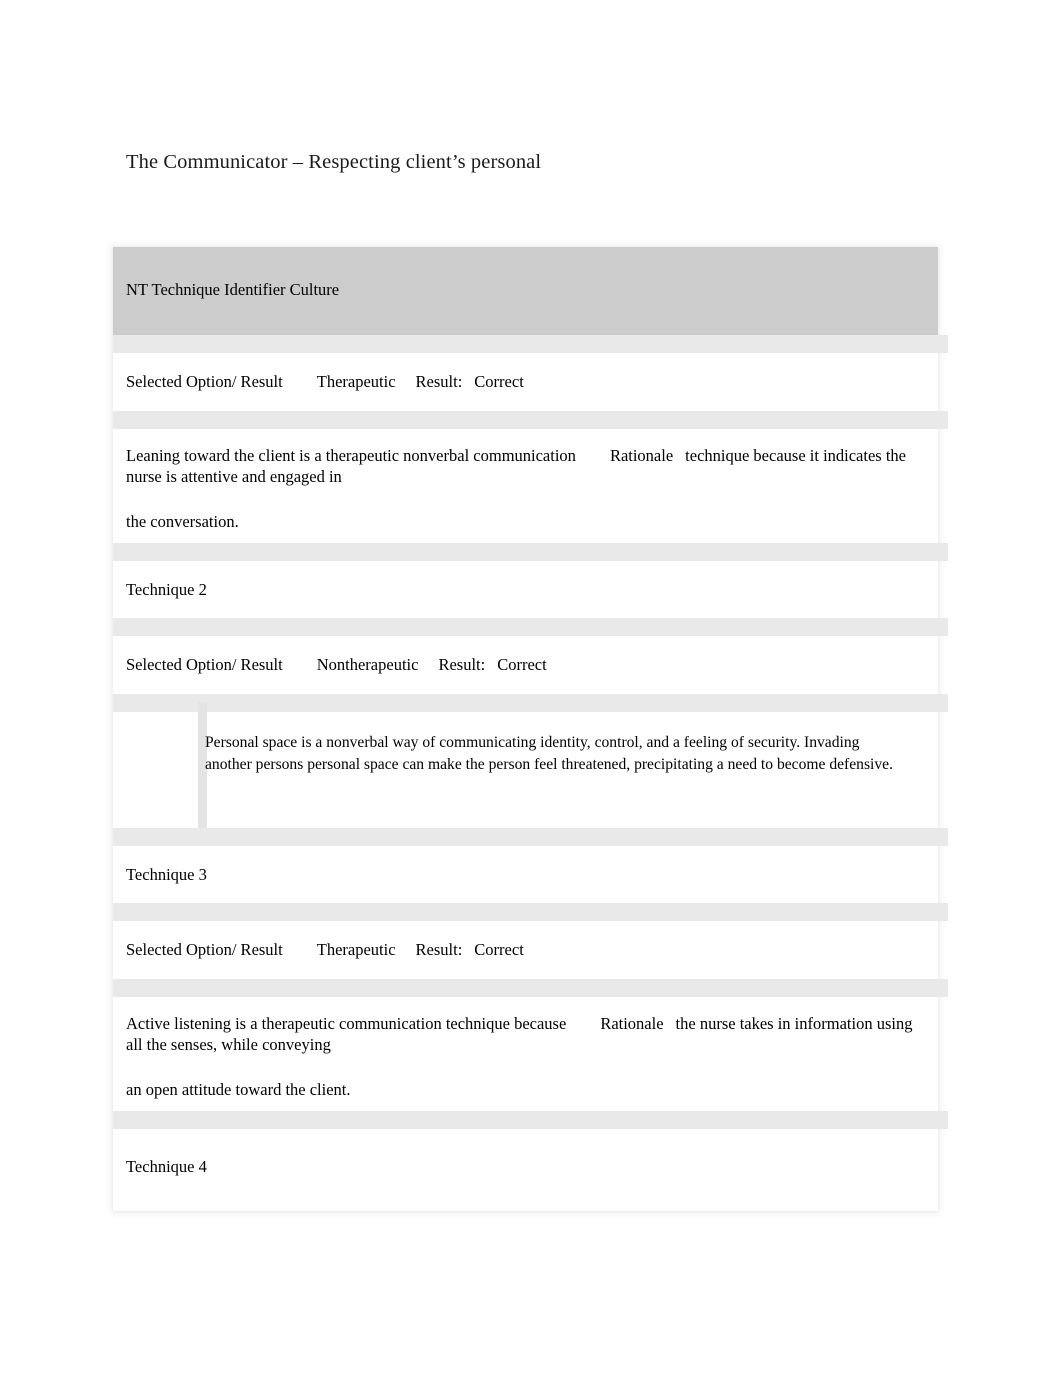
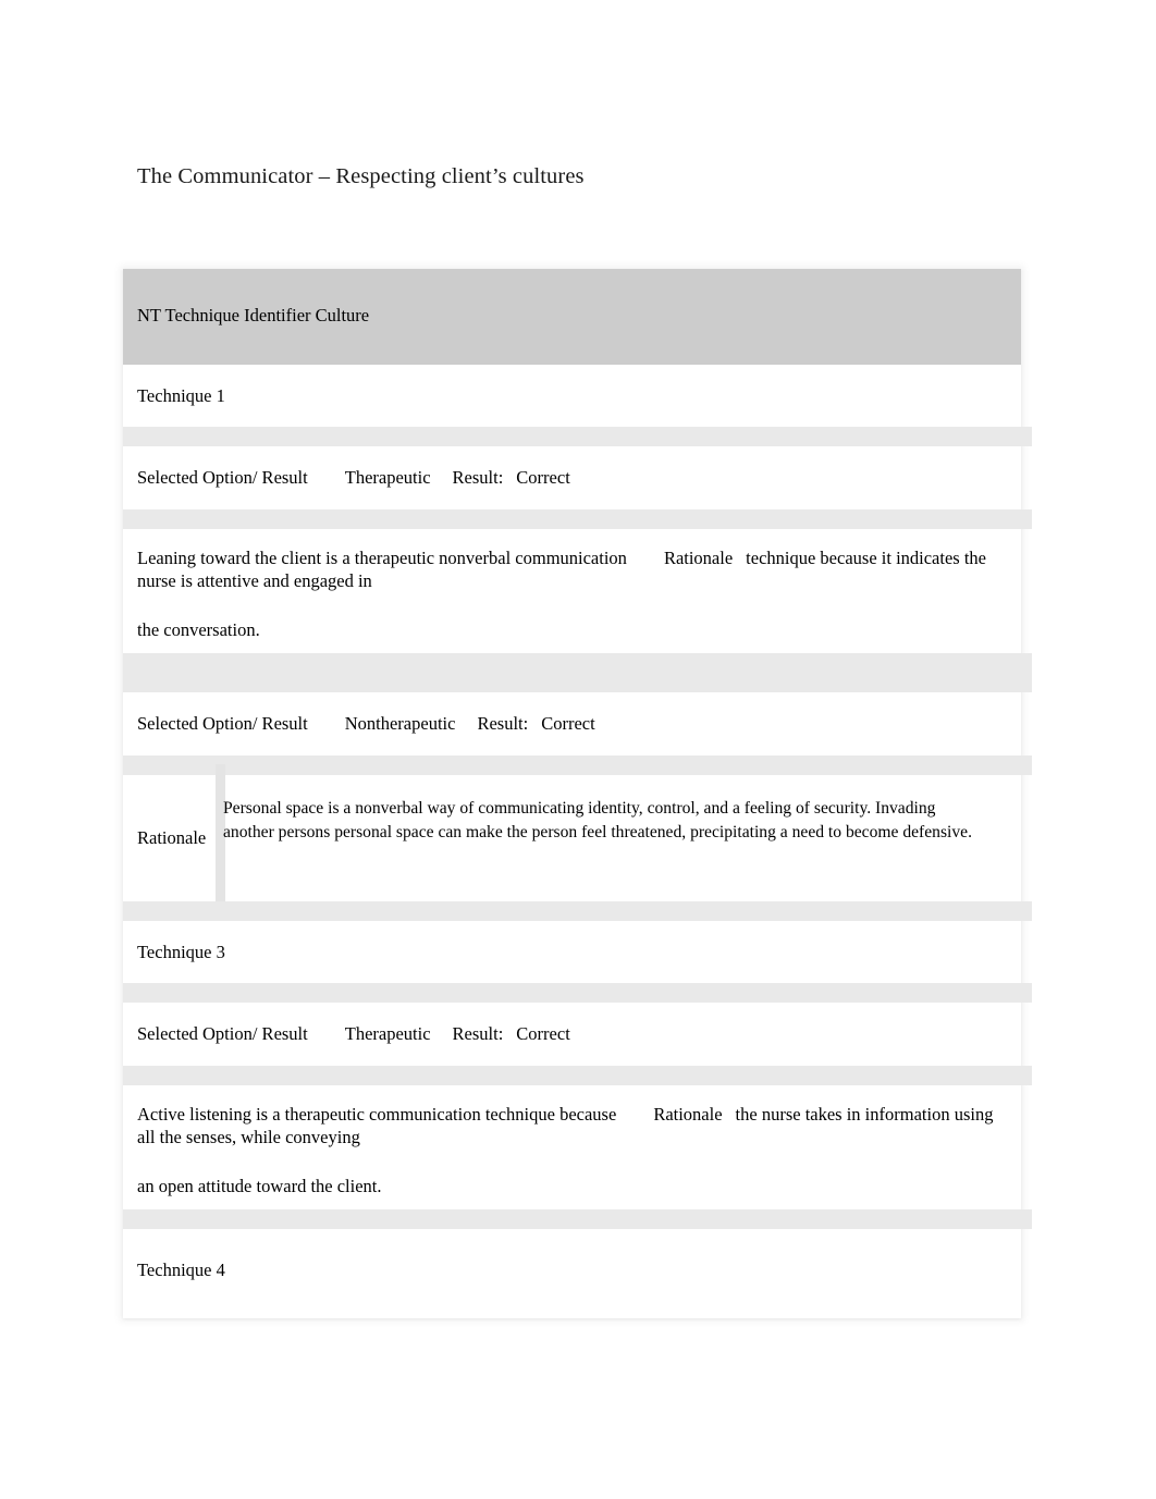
- The Communicator – Respecting client’s personal
+ The Communicator – Respecting client’s cultures
  NT Technique Identifier Culture
+ Technique 1
  Selected Option/ Result Therapeutic Result: Correct
  Leaning toward the client is a therapeutic nonverbal communication Rationale technique because it indicates the nurse is attentive and engaged in
  the conversation.
- Technique 2
  Selected Option/ Result Nontherapeutic Result: Correct
+ Rationale
  Personal space is a nonverbal way of communicating identity, control, and a feeling of security. Invading another persons personal space can make the person feel threatened, precipitating a need to become defensive.
  Technique 3
  Selected Option/ Result Therapeutic Result: Correct
  Active listening is a therapeutic communication technique because Rationale the nurse takes in information using all the senses, while conveying
  an open attitude toward the client.
  Technique 4
